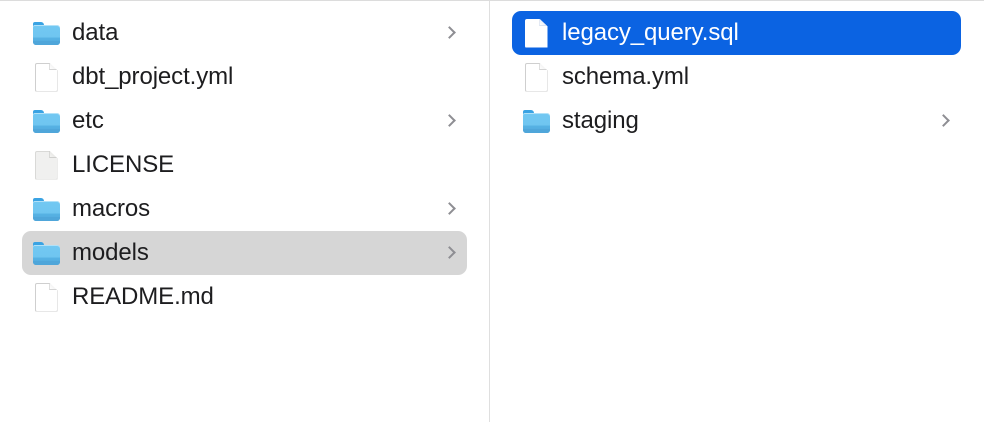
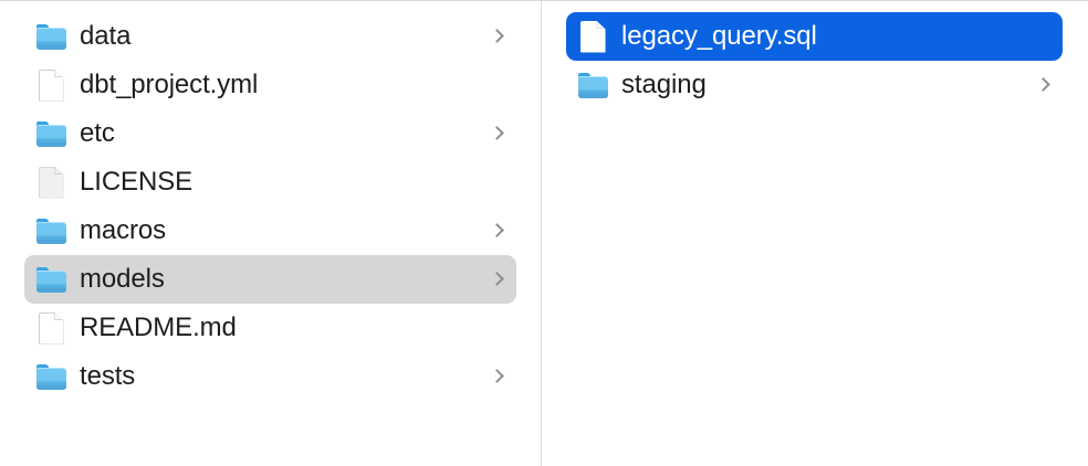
  data
  dbt_project.yml
  etc
  LICENSE
  macros
  models
  README.md
+ tests
  legacy_query.sql
- schema.yml
  staging
